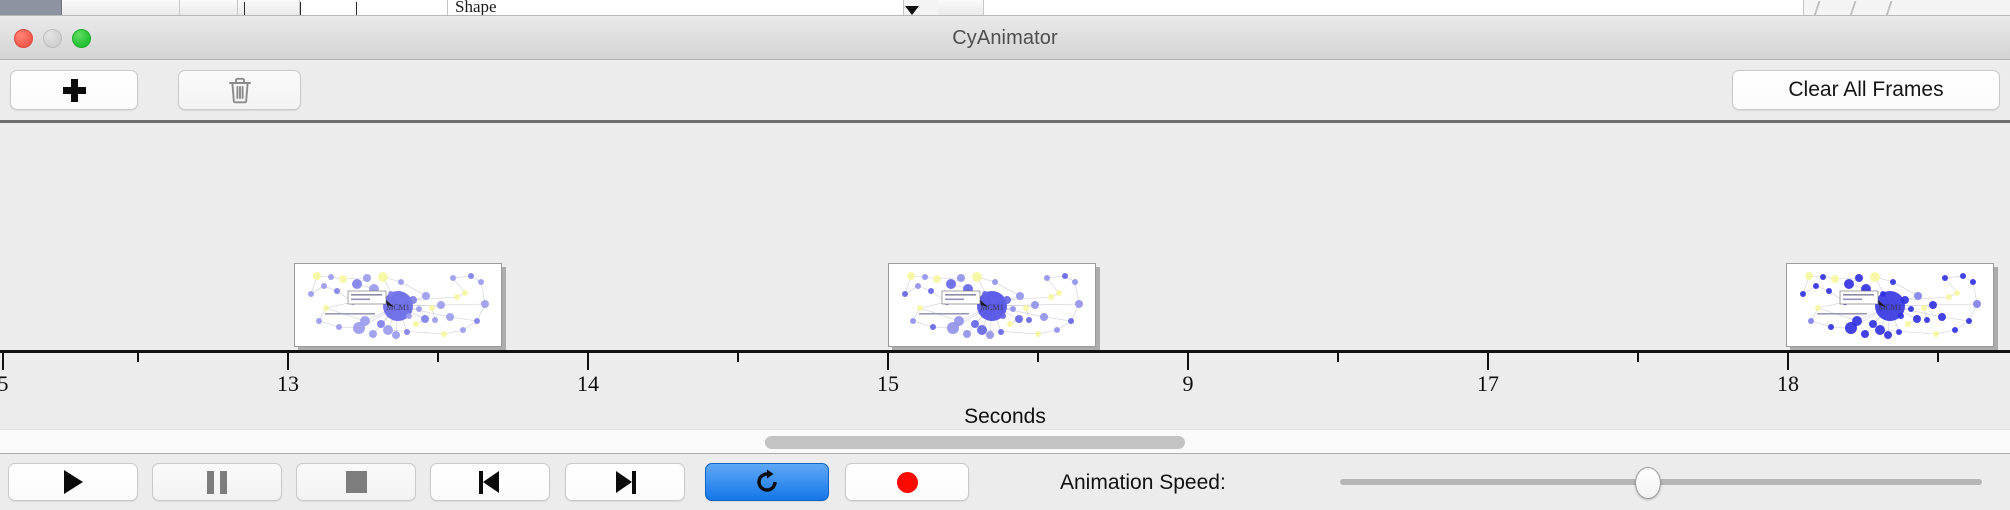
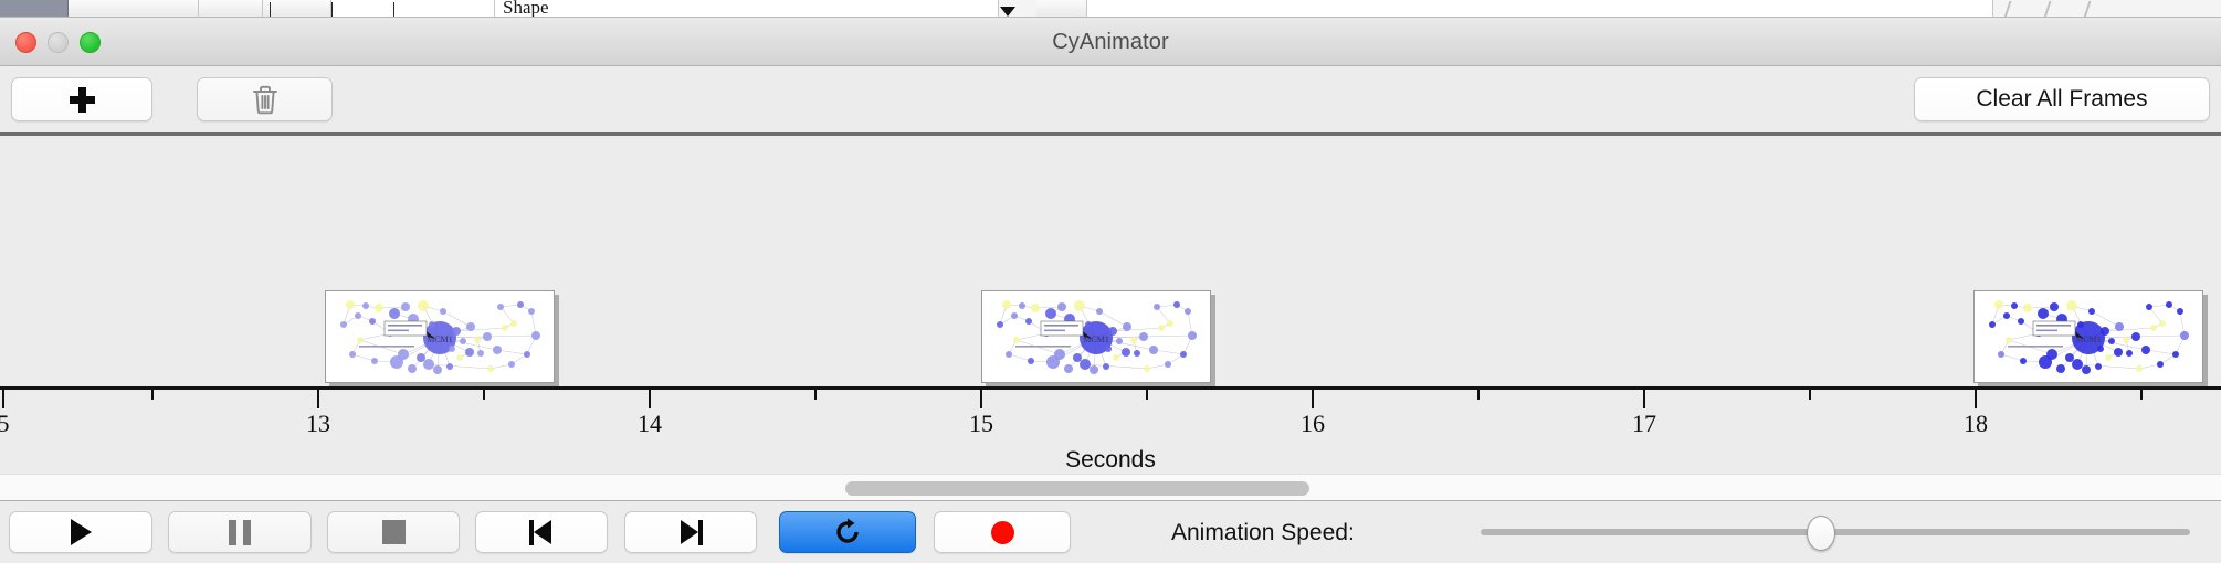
  Shape
  CyAnimator
  Clear All Frames
  MCM1
  MCM1
  MCM1
  5
  13
  14
  15
- 9
+ 16
  17
  18
  Seconds
  Animation Speed:
